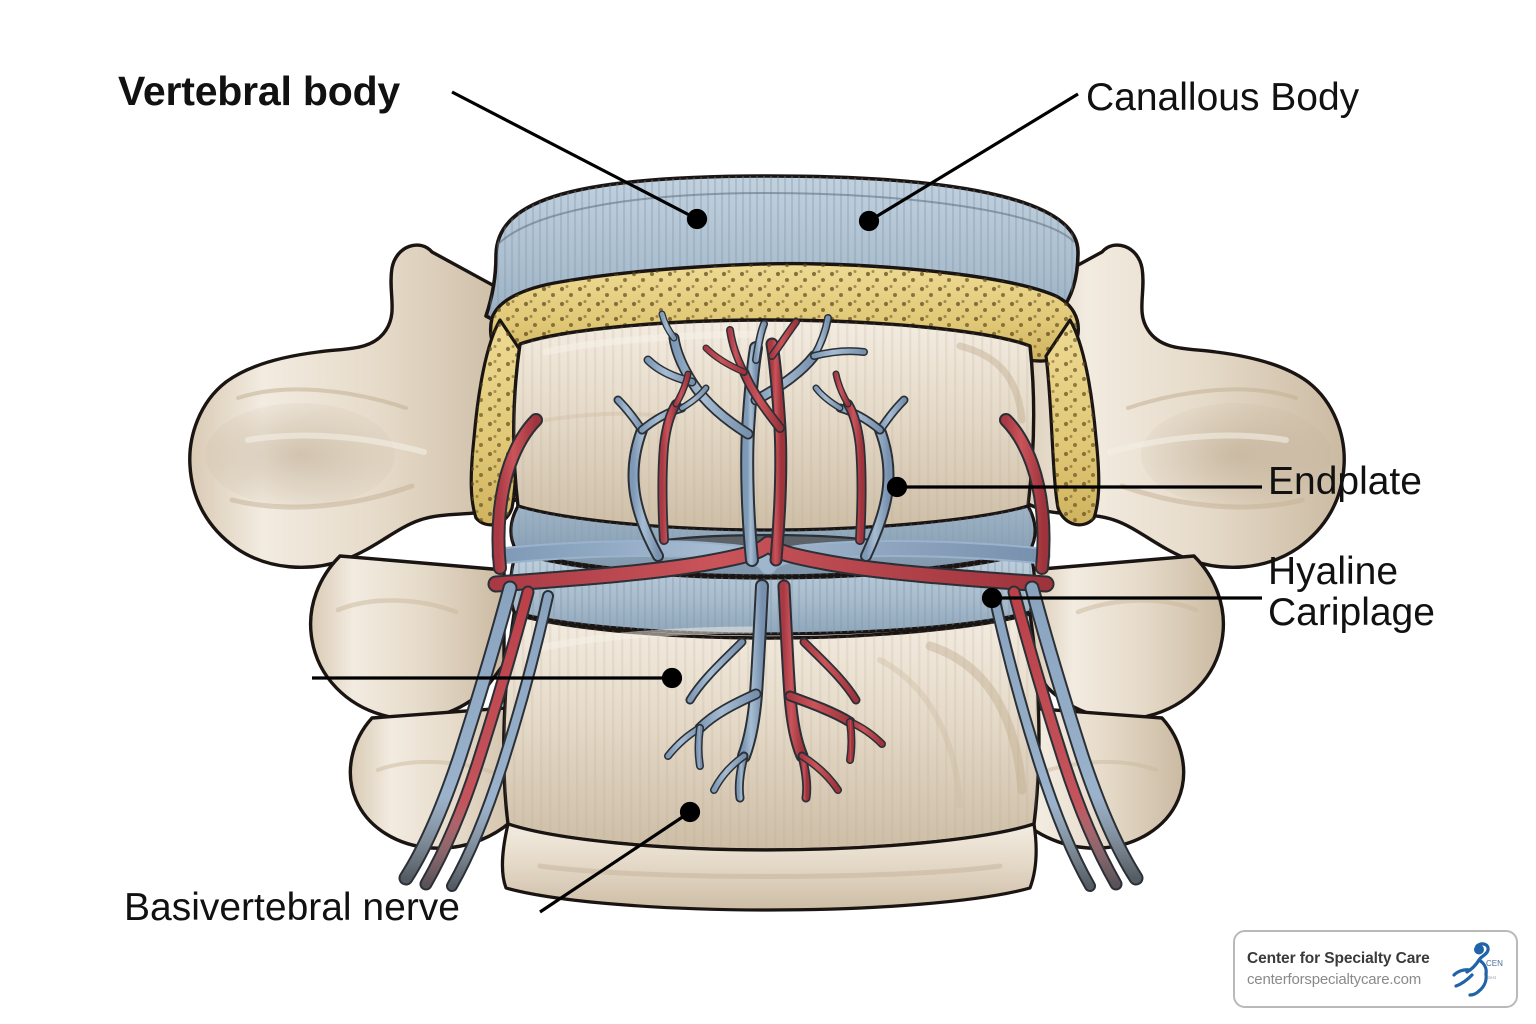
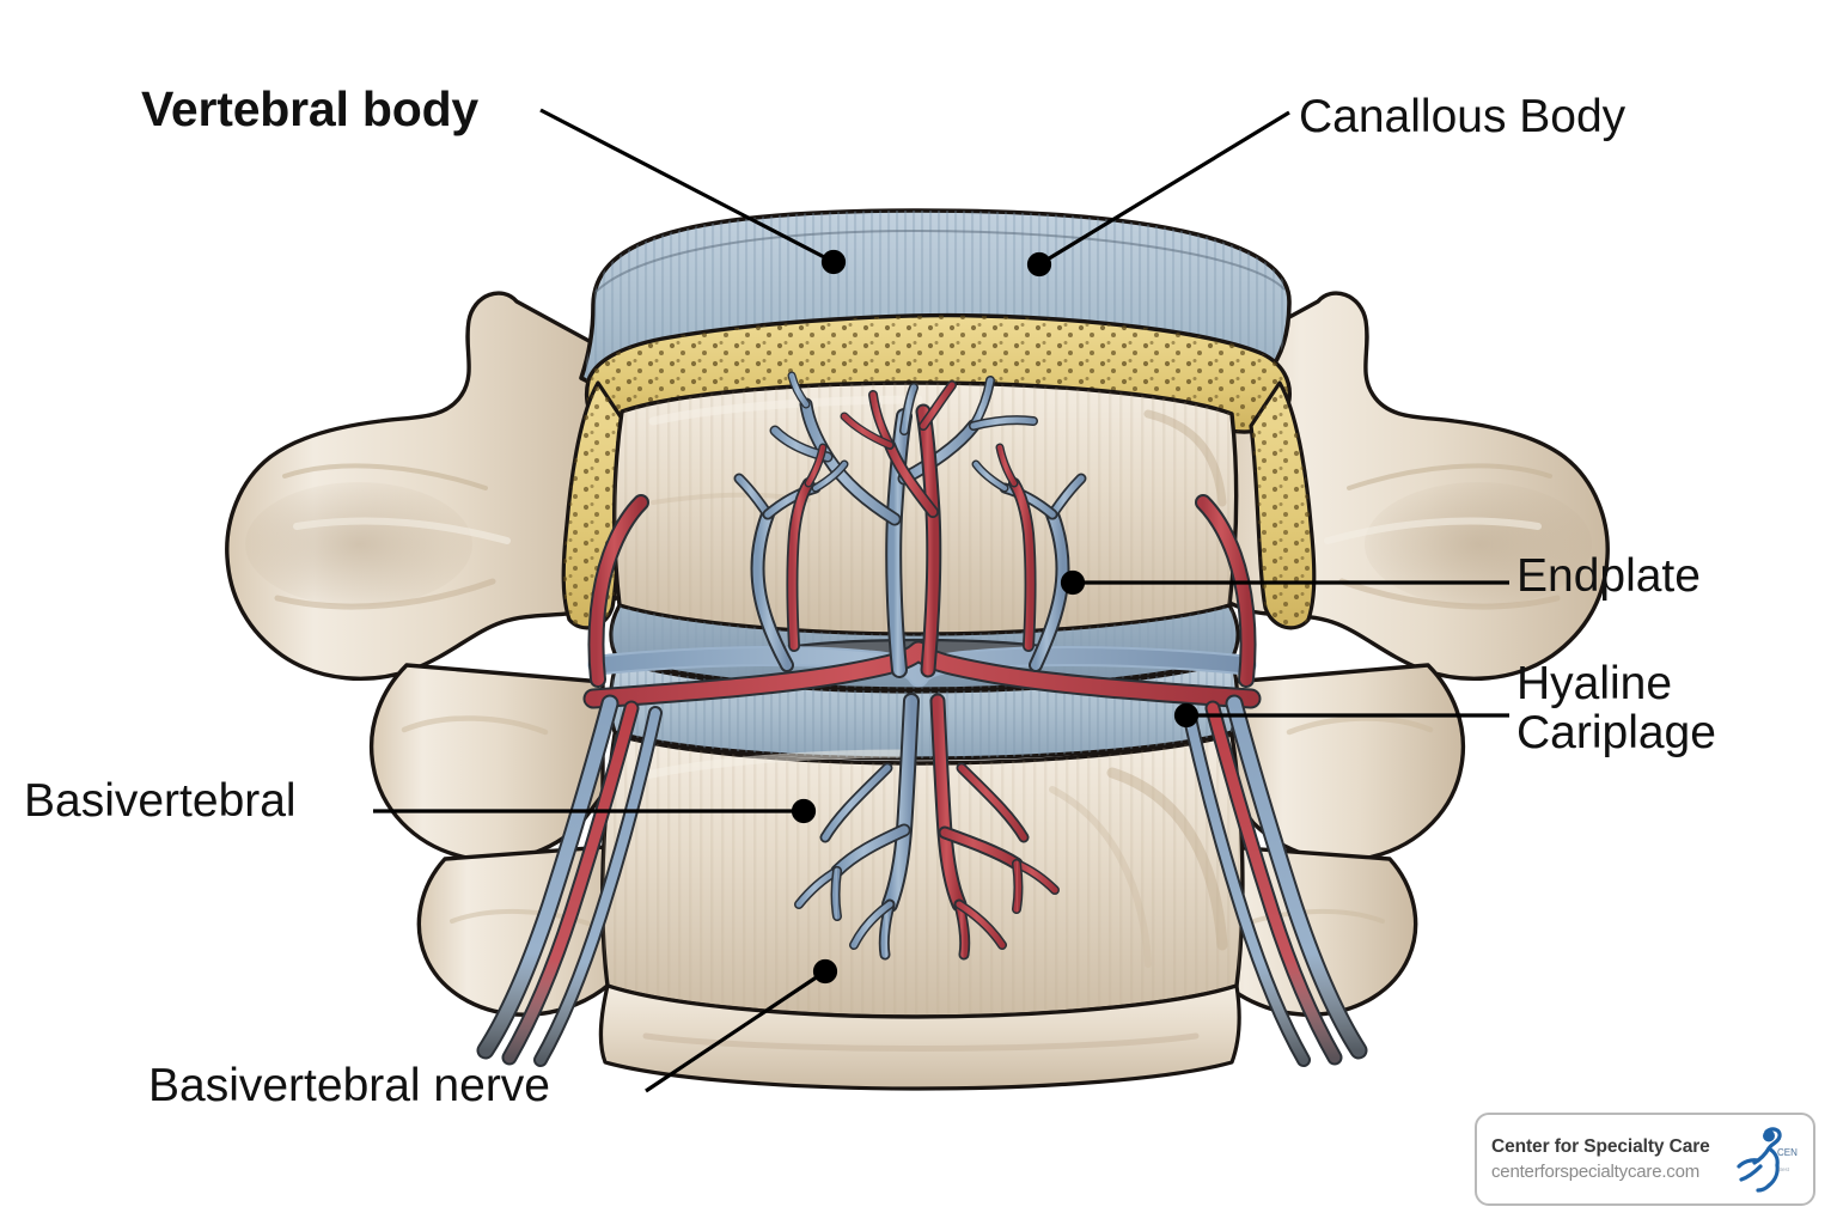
  Vertebral body
  Canallous Body
  Endplate
  Hyaline
  Cariplage
+ Basivertebral
  Basivertebral nerve
  Center for Specialty Care
  centerforspecialtycare.com
  CEN
